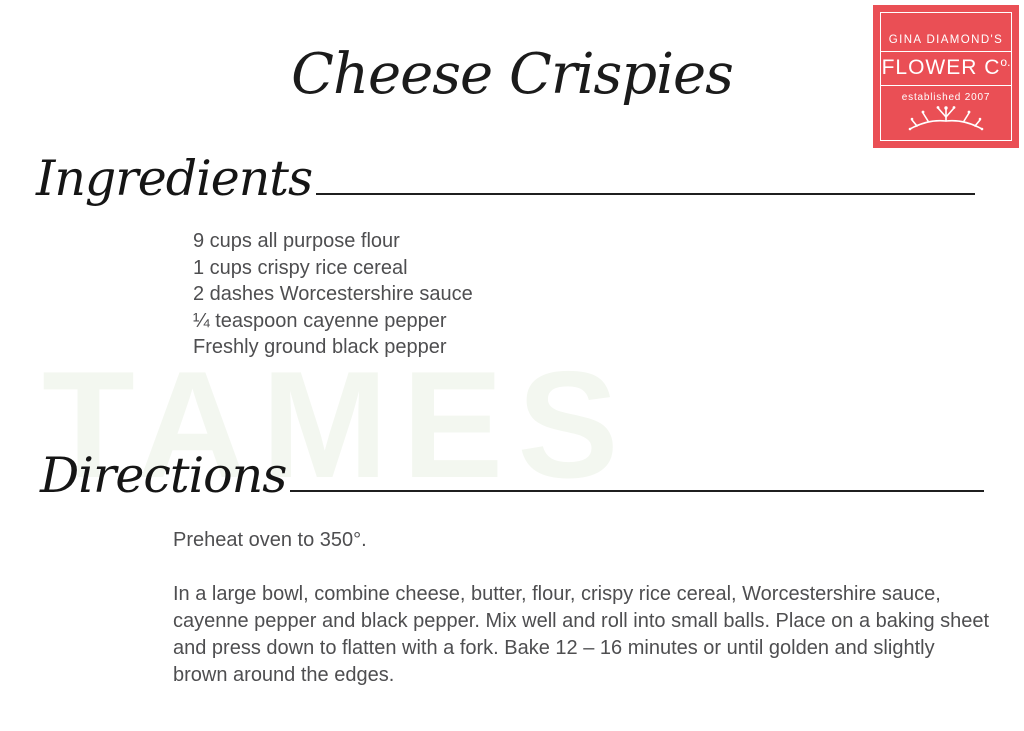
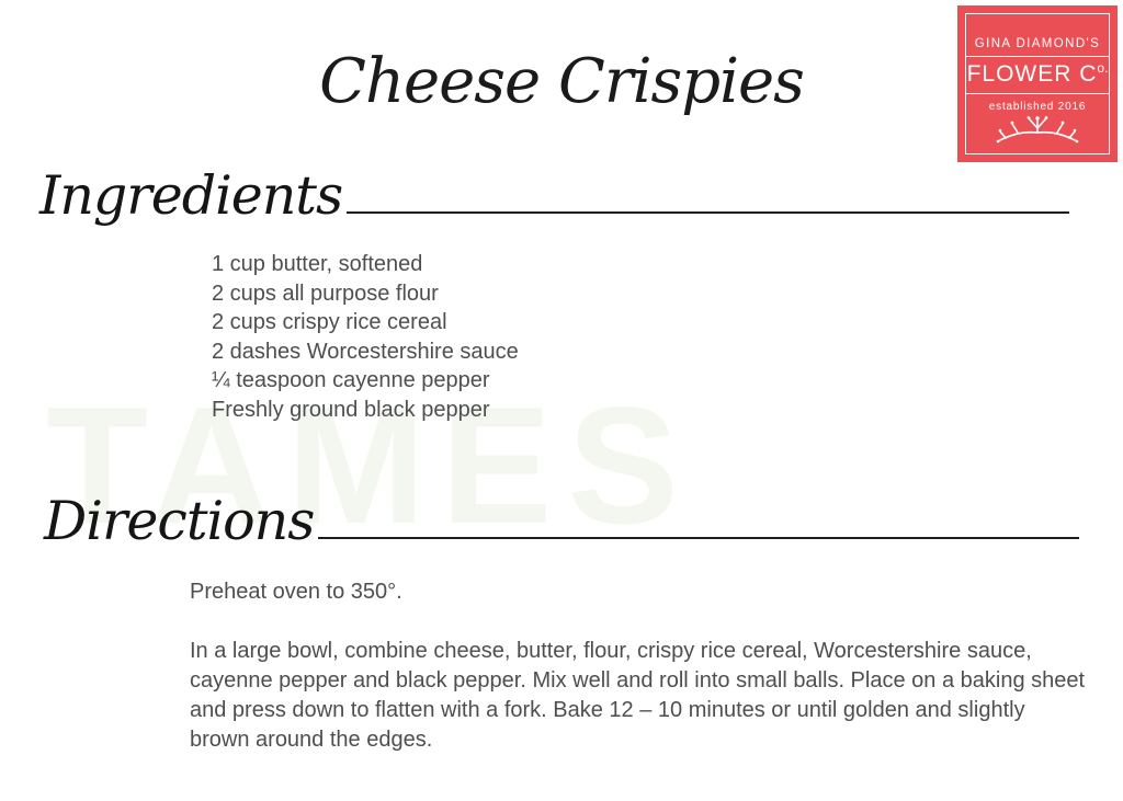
  TAMES
  Cheese Crispies
  GINA DIAMOND'S
  FLOWER Co.
- established 2007
+ established 2016
  Ingredients
+ 1 cup butter, softened
- 9 cups all purpose flour
+ 2 cups all purpose flour
- 1 cups crispy rice cereal
+ 2 cups crispy rice cereal
  2 dashes Worcestershire sauce
  ¼ teaspoon cayenne pepper
  Freshly ground black pepper
  Directions
  Preheat oven to 350°.
- In a large bowl, combine cheese, butter, flour, crispy rice cereal, Worcestershire sauce, cayenne pepper and black pepper. Mix well and roll into small balls. Place on a baking sheet and press down to flatten with a fork. Bake 12 – 16 minutes or until golden and slightly brown around the edges.
+ In a large bowl, combine cheese, butter, flour, crispy rice cereal, Worcestershire sauce, cayenne pepper and black pepper. Mix well and roll into small balls. Place on a baking sheet and press down to flatten with a fork. Bake 12 – 10 minutes or until golden and slightly brown around the edges.
